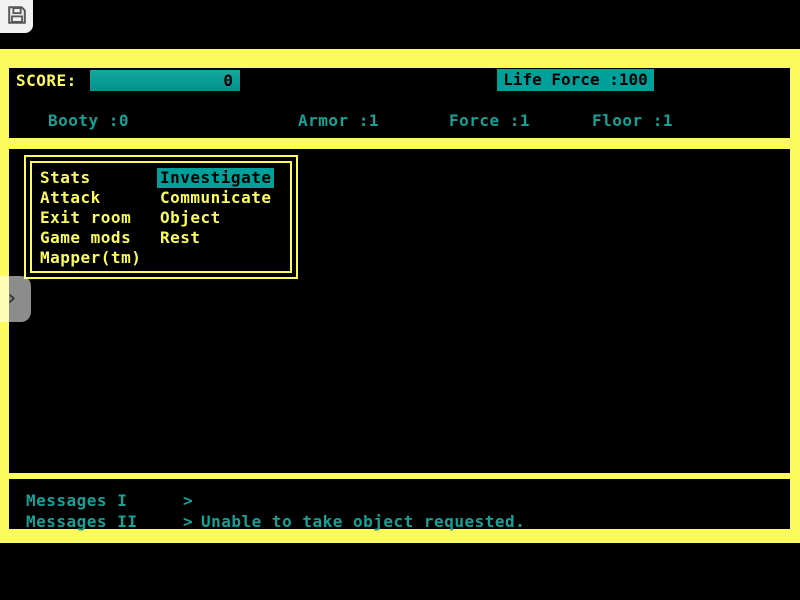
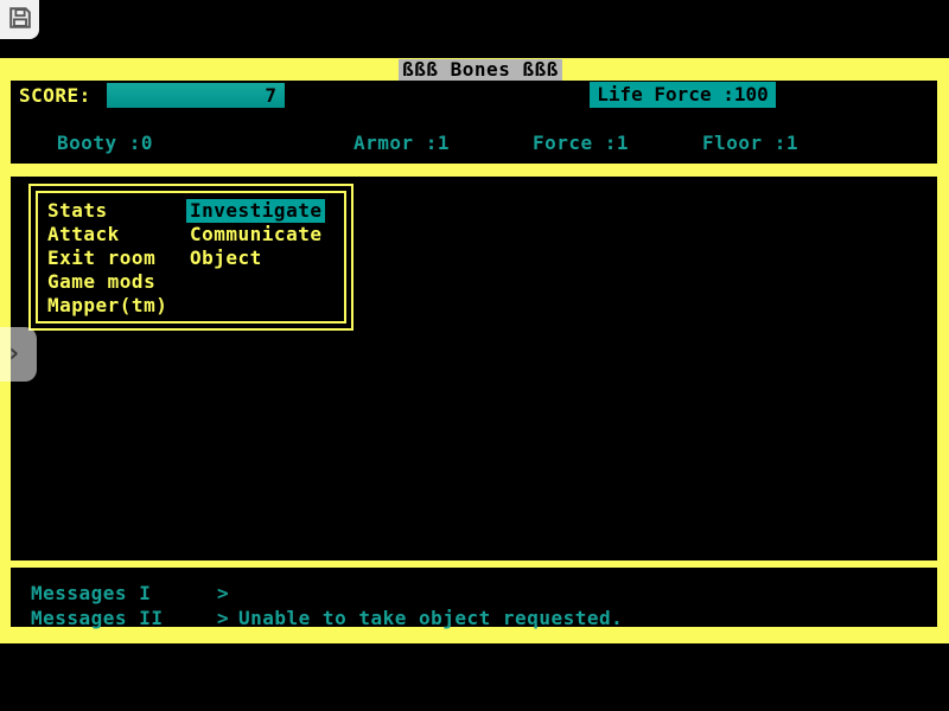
  ›
+ ßßß Bones ßßß
  SCORE:
- 0
+ 7
  Life Force :100
  Booty :0
  Armor :1
  Force :1
  Floor :1
  Stats
  Attack
  Exit room
  Game mods
  Mapper(tm)
  Investigate
  Communicate
  Object
- Rest
  Messages I
  >
  Messages II
  >
  Unable to take object requested.
